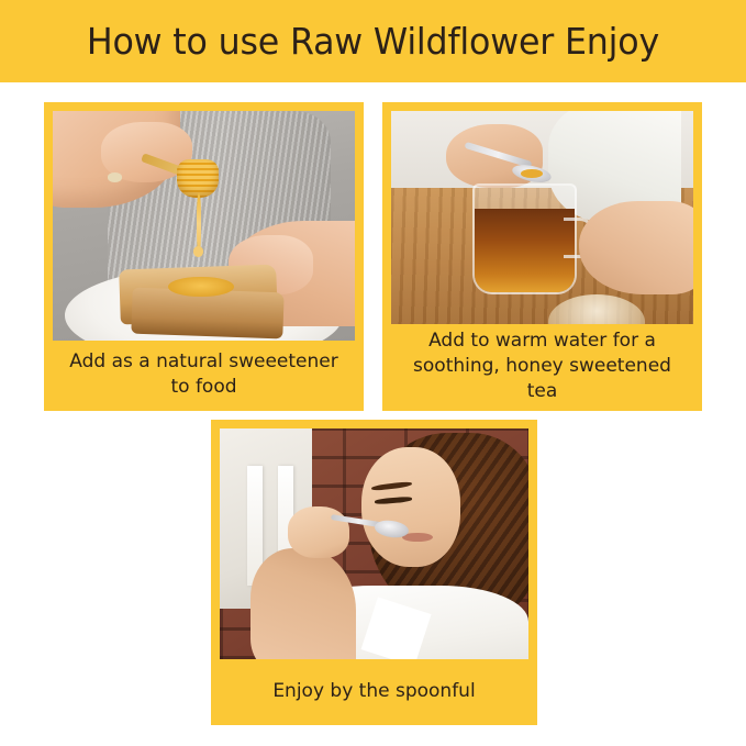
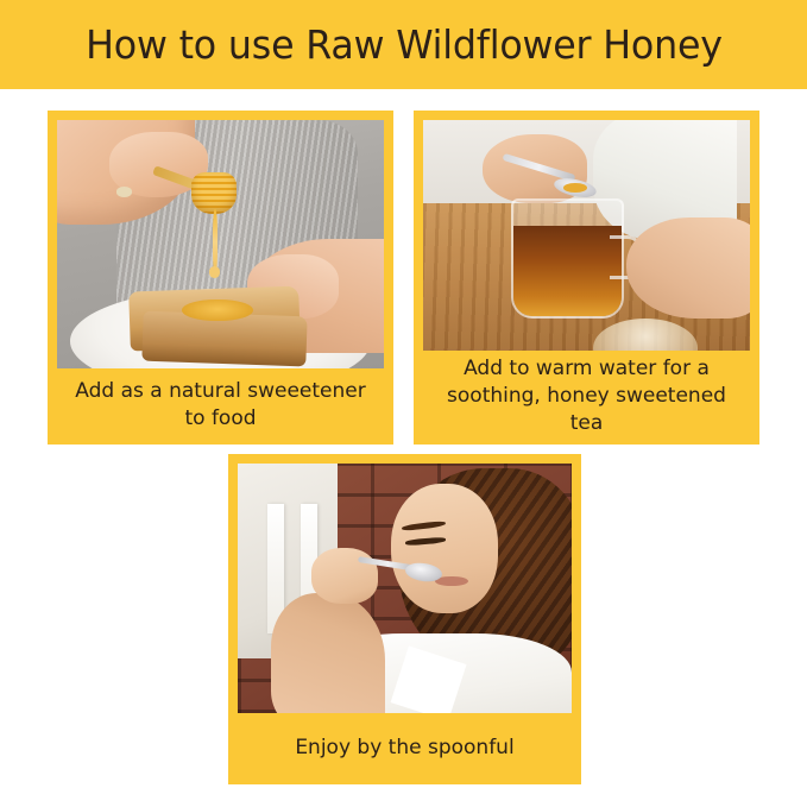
- How to use Raw Wildflower Enjoy
+ How to use Raw Wildflower Honey
  Add as a natural sweeetener to food
  Add to warm water for a soothing, honey sweetened tea
  Enjoy by the spoonful
